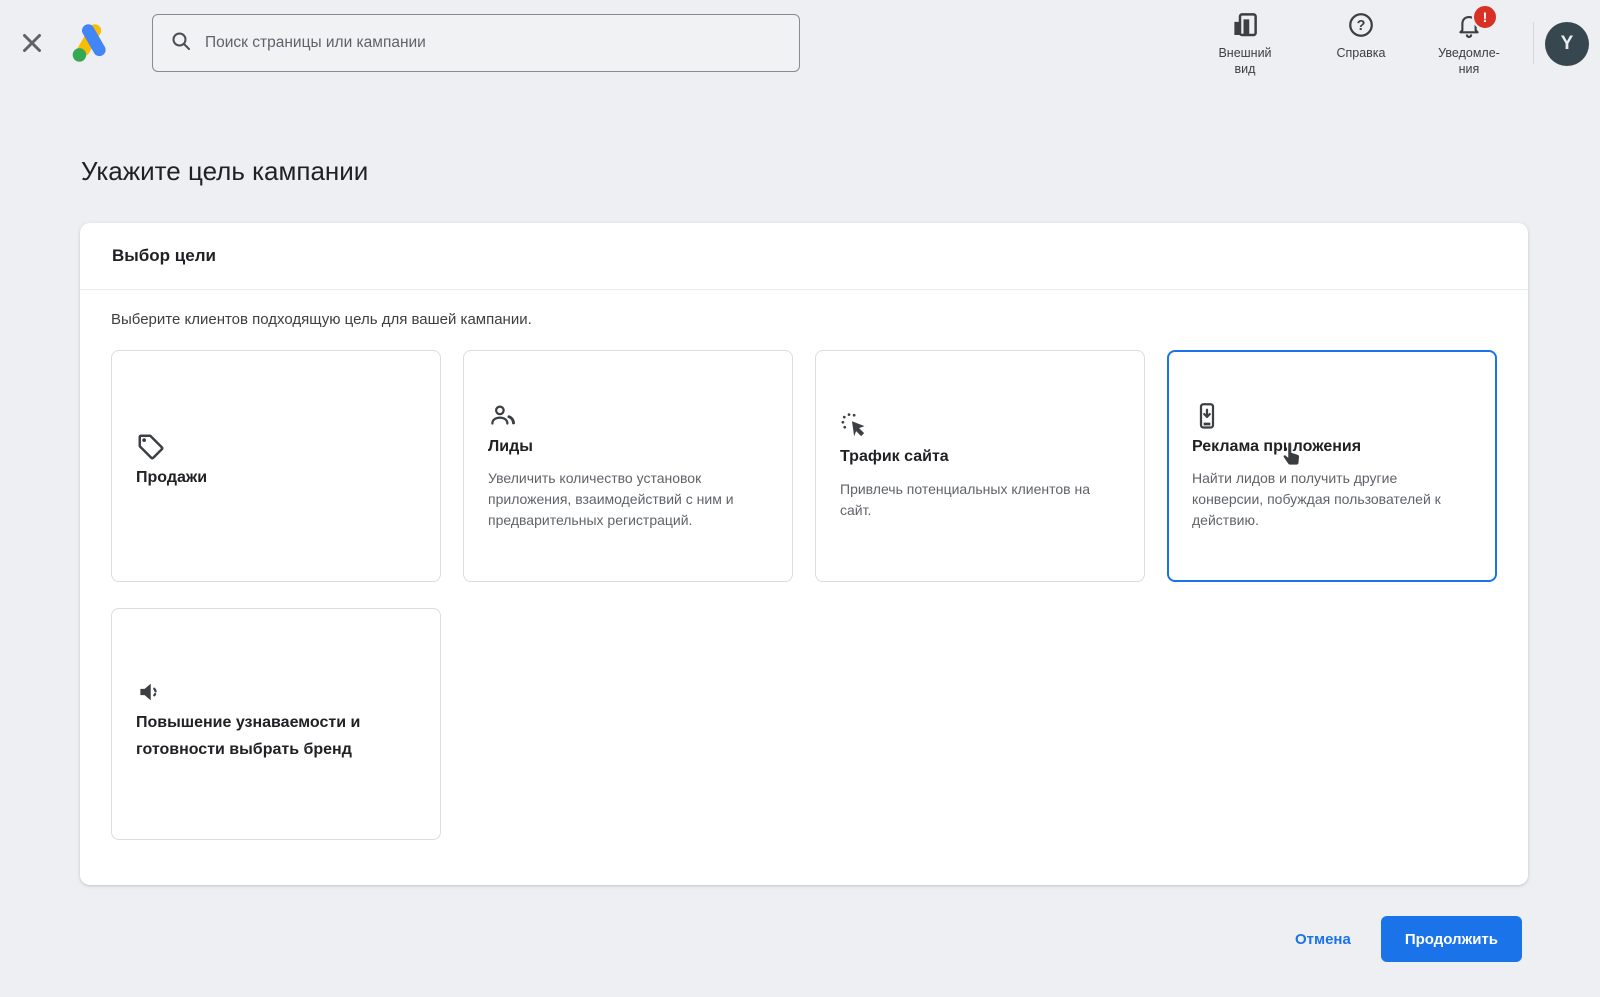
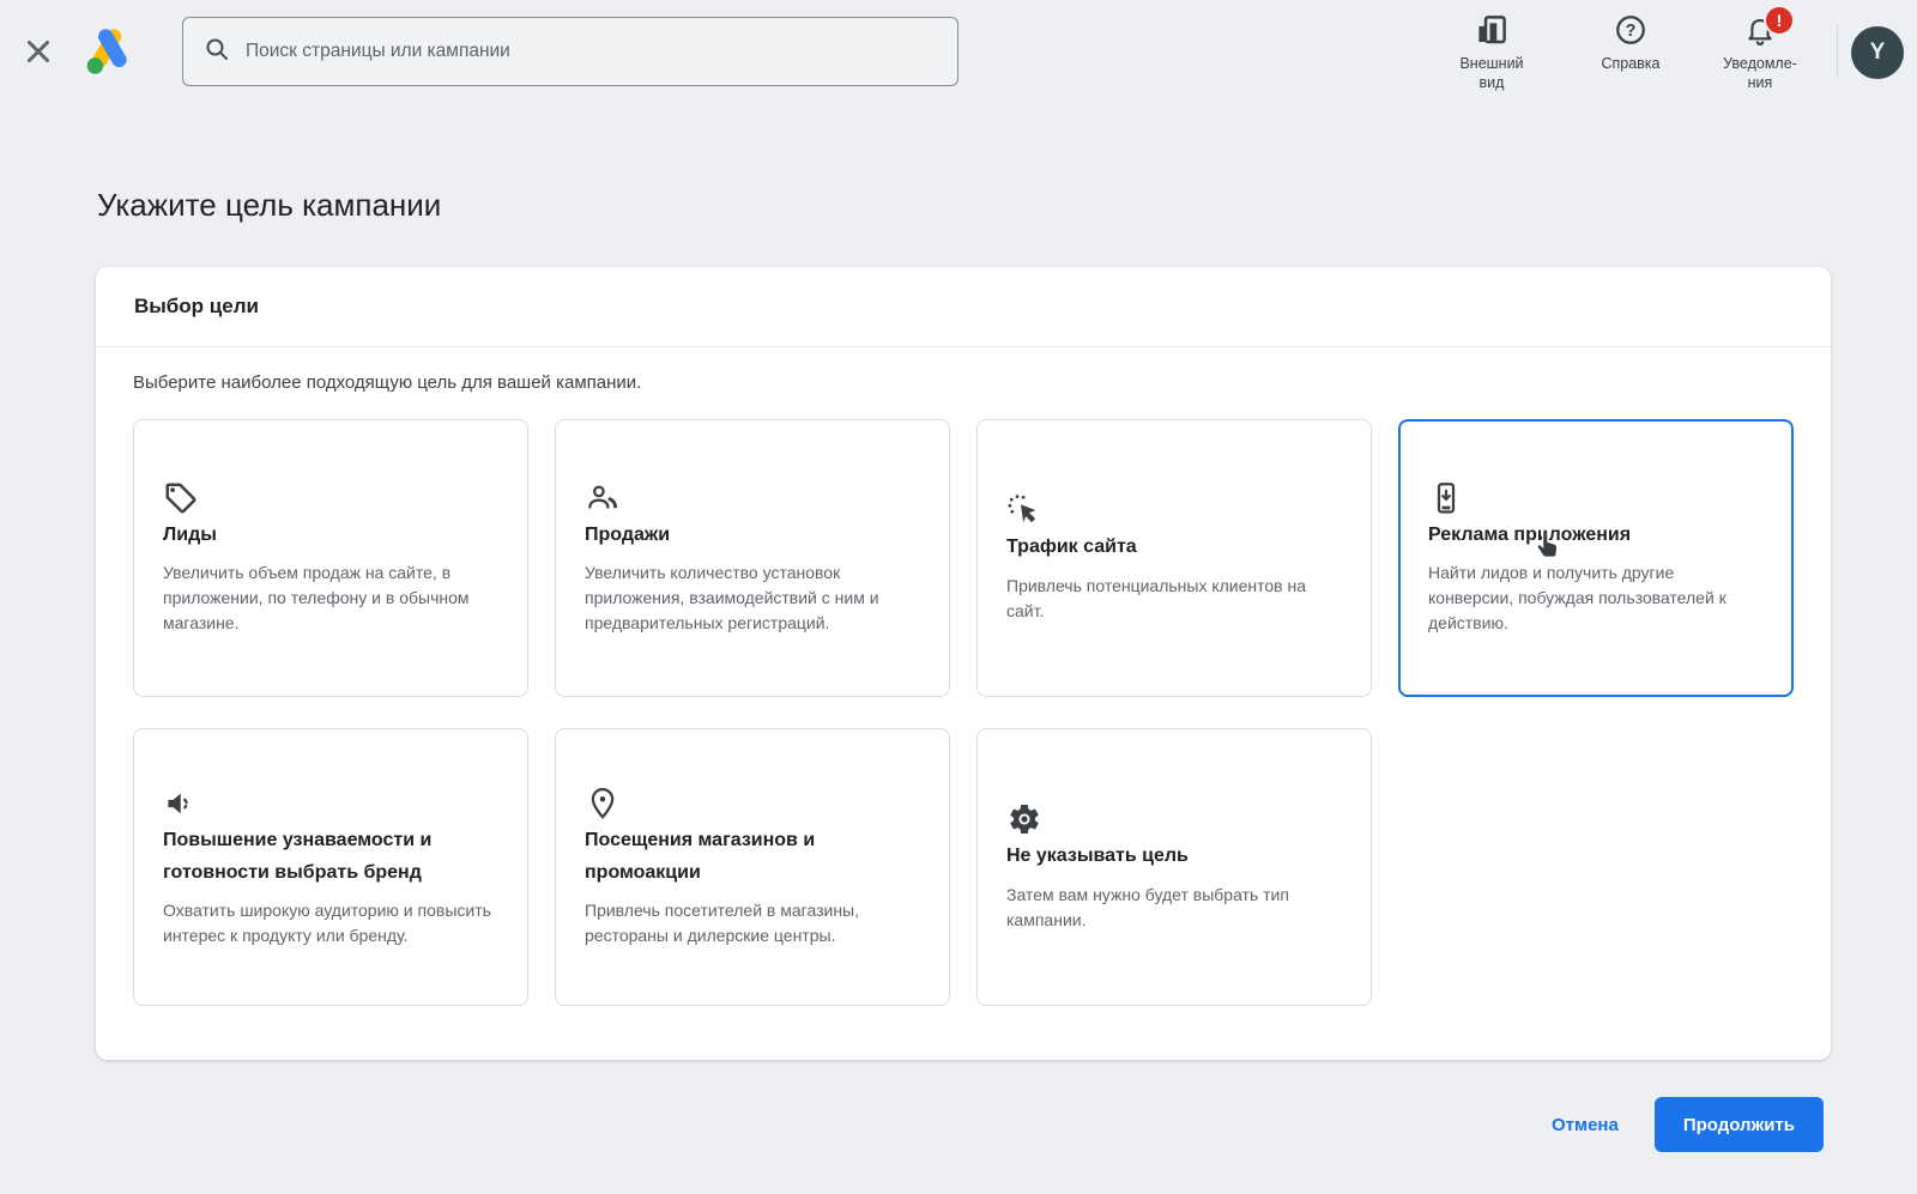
  Поиск страницы или кампании
  Внешний
  вид
  ?
  Справка
  !
  Уведомле-
  ния
  Y
  Укажите цель кампании
  Выбор цели
- Выберите клиентов подходящую цель для вашей кампании.
+ Выберите наиболее подходящую цель для вашей кампании.
- Продажи
+ Лиды
+ Увеличить объем продаж на сайте, в приложении, по телефону и в обычном магазине.
- Лиды
+ Продажи
  Увеличить количество установок приложения, взаимодействий с ним и предварительных регистраций.
  Трафик сайта
  Привлечь потенциальных клиентов на сайт.
  Реклама прложения
  Найти лидов и получить другие конверсии, побуждая пользователей к действию.
  Повышение узнаваемости и готовности выбрать бренд
+ Охватить широкую аудиторию и повысить интерес к продукту или бренду.
+ Посещения магазинов и промоакции
+ Привлечь посетителей в магазины, рестораны и дилерские центры.
+ Не указывать цель
+ Затем вам нужно будет выбрать тип кампании.
  Отмена
  Продолжить
